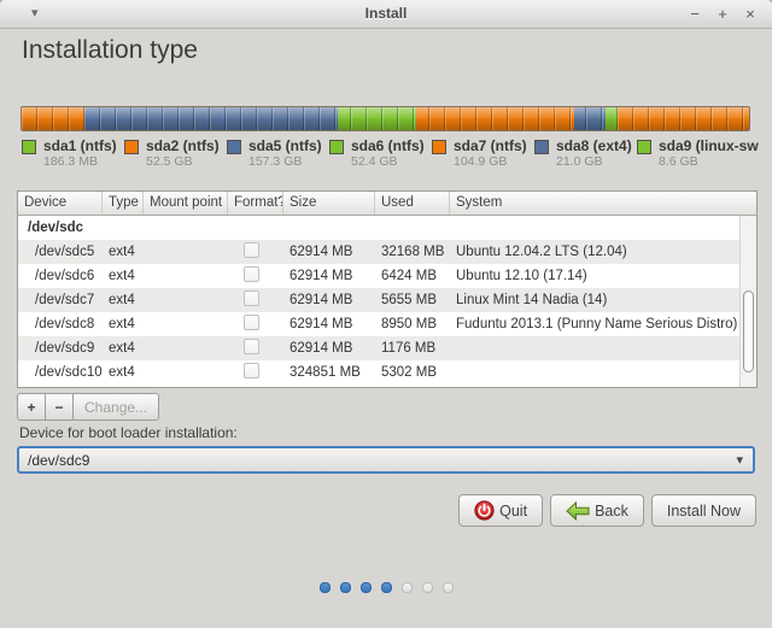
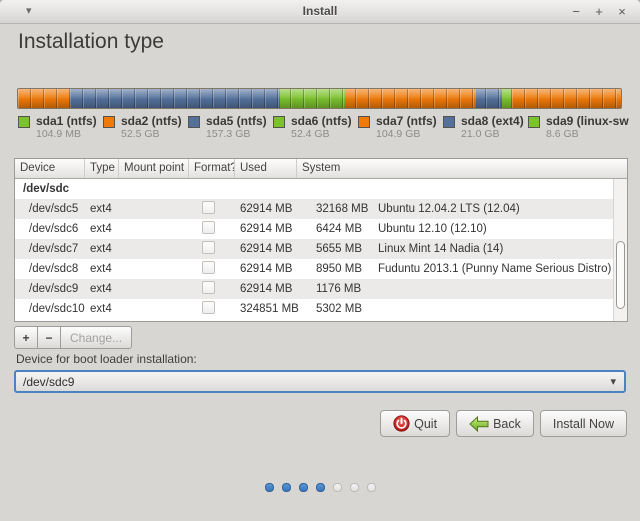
  ▾
  Install
  −
  +
  ×
  Installation type
  sda1 (ntfs)
- 186.3 MB
+ 104.9 MB
  sda2 (ntfs)
  52.5 GB
  sda5 (ntfs)
  157.3 GB
  sda6 (ntfs)
  52.4 GB
  sda7 (ntfs)
  104.9 GB
  sda8 (ext4)
  21.0 GB
  sda9 (linux-sw
  8.6 GB
  Device
  Type
  Mount point
  Format?
- Size
  Used
  System
  /dev/sdc
  /dev/sdc5
  ext4
  62914 MB
  32168 MB
  Ubuntu 12.04.2 LTS (12.04)
  /dev/sdc6
  ext4
  62914 MB
  6424 MB
- Ubuntu 12.10 (17.14)
+ Ubuntu 12.10 (12.10)
  /dev/sdc7
  ext4
  62914 MB
  5655 MB
  Linux Mint 14 Nadia (14)
  /dev/sdc8
  ext4
  62914 MB
  8950 MB
  Fuduntu 2013.1 (Punny Name Serious Distro)
  /dev/sdc9
  ext4
  62914 MB
  1176 MB
  /dev/sdc10
  ext4
  324851 MB
  5302 MB
  +
  −
  Change...
  Device for boot loader installation:
  /dev/sdc9
  ▾
  Quit
  Back
  Install Now
